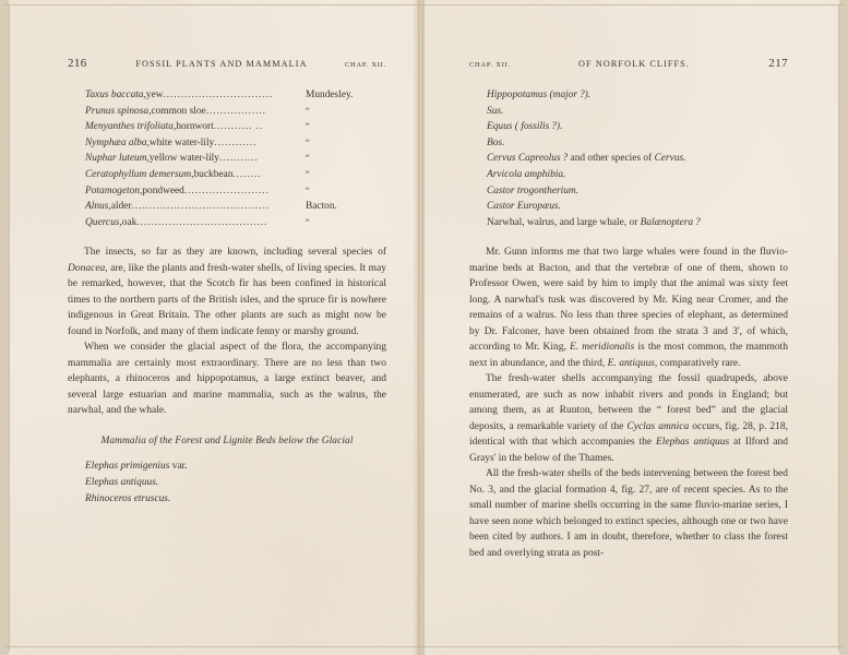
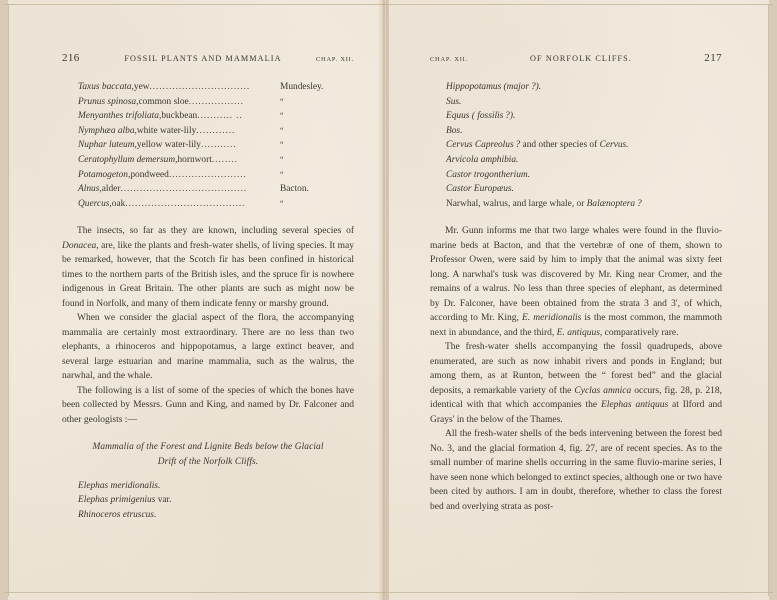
  216
  FOSSIL PLANTS AND MAMMALIA
  Taxus baccata,
  yew
  ...............................
  Mundesley.
  Prunus spinosa,
  common sloe
  .................
  “
  Menyanthes trifoliata,
- hornwort
+ buckbean
  ........... ..
  “
  Nymphæa alba,
  white water-lily
  ............
  “
  Nuphar luteum,
  yellow water-lily
  ...........
  “
  Ceratophyllum demersum,
- buckbean
+ hornwort
  ........
  “
  Potamogeton,
  pondweed
  ........................
  “
  Alnus,
  alder
  .......................................
  Bacton.
  Quercus,
  oak
  .....................................
  “
  The insects, so far as they are known, including several species of Donacea, are, like the plants and fresh-water shells, of living species. It may be remarked, however, that the Scotch fir has been confined in historical times to the northern parts of the British isles, and the spruce fir is nowhere indigenous in Great Britain. The other plants are such as might now be found in Norfolk, and many of them indicate fenny or marshy ground.
  When we consider the glacial aspect of the flora, the accompanying mammalia are certainly most extraordinary. There are no less than two elephants, a rhinoceros and hippopotamus, a large extinct beaver, and several large estuarian and marine mammalia, such as the walrus, the narwhal, and the whale.
+ The following is a list of some of the species of which the bones have been collected by Messrs. Gunn and King, and named by Dr. Falconer and other geologists :—
  Mammalia of the Forest and Lignite Beds below the Glacial
+ Drift of the Norfolk Cliffs.
+ Elephas meridionalis.
  Elephas primigenius var.
- Elephas antiquus.
  Rhinoceros etruscus.
  OF NORFOLK CLIFFS.
  217
  Hippopotamus (major ?).
  Sus.
  Equus ( fossilis ?).
  Bos.
  Cervus Capreolus ? and other species of Cervus.
  Arvicola amphibia.
  Castor trogontherium.
  Castor Europæus.
  Narwhal, walrus, and large whale, or Balænoptera ?
  Mr. Gunn informs me that two large whales were found in the fluvio-marine beds at Bacton, and that the vertebræ of one of them, shown to Professor Owen, were said by him to imply that the animal was sixty feet long. A narwhal's tusk was discovered by Mr. King near Cromer, and the remains of a walrus. No less than three species of elephant, as determined by Dr. Falconer, have been obtained from the strata 3 and 3', of which, according to Mr. King, E. meridionalis is the most common, the mammoth next in abundance, and the third, E. antiquus, comparatively rare.
  The fresh-water shells accompanying the fossil quadrupeds, above enumerated, are such as now inhabit rivers and ponds in England; but among them, as at Runton, between the “ forest bed” and the glacial deposits, a remarkable variety of the Cyclas amnica occurs, fig. 28, p. 218, identical with that which accompanies the Elephas antiquus at Ilford and Grays' in the below of the Thames.
  All the fresh-water shells of the beds intervening between the forest bed No. 3, and the glacial formation 4, fig. 27, are of recent species. As to the small number of marine shells occurring in the same fluvio-marine series, I have seen none which belonged to extinct species, although one or two have been cited by authors. I am in doubt, therefore, whether to class the forest bed and overlying strata as post-
